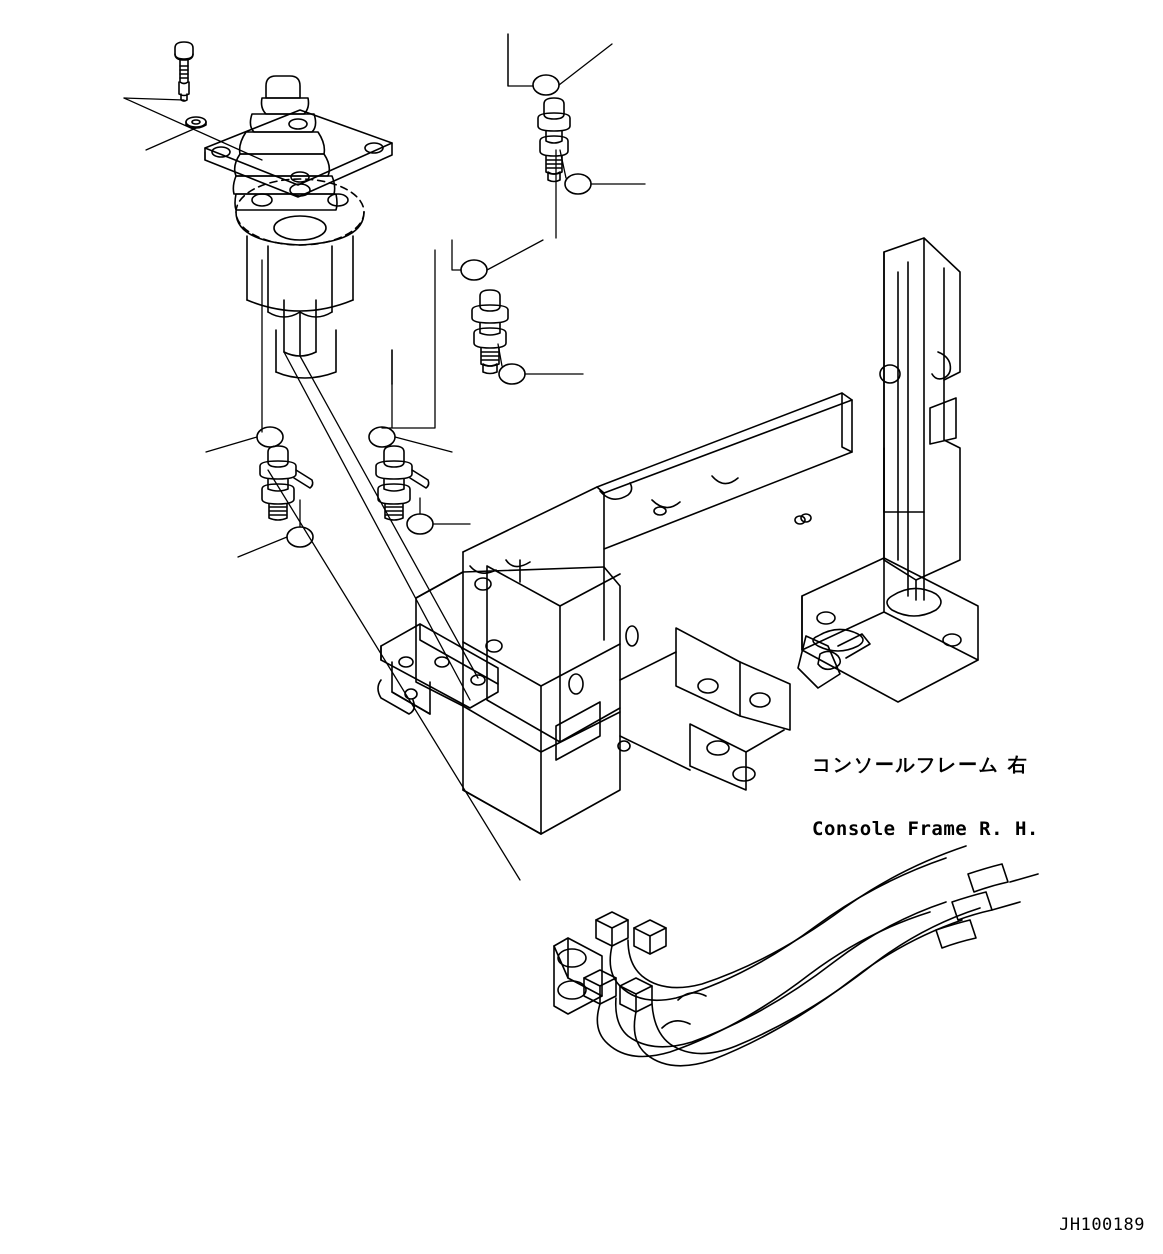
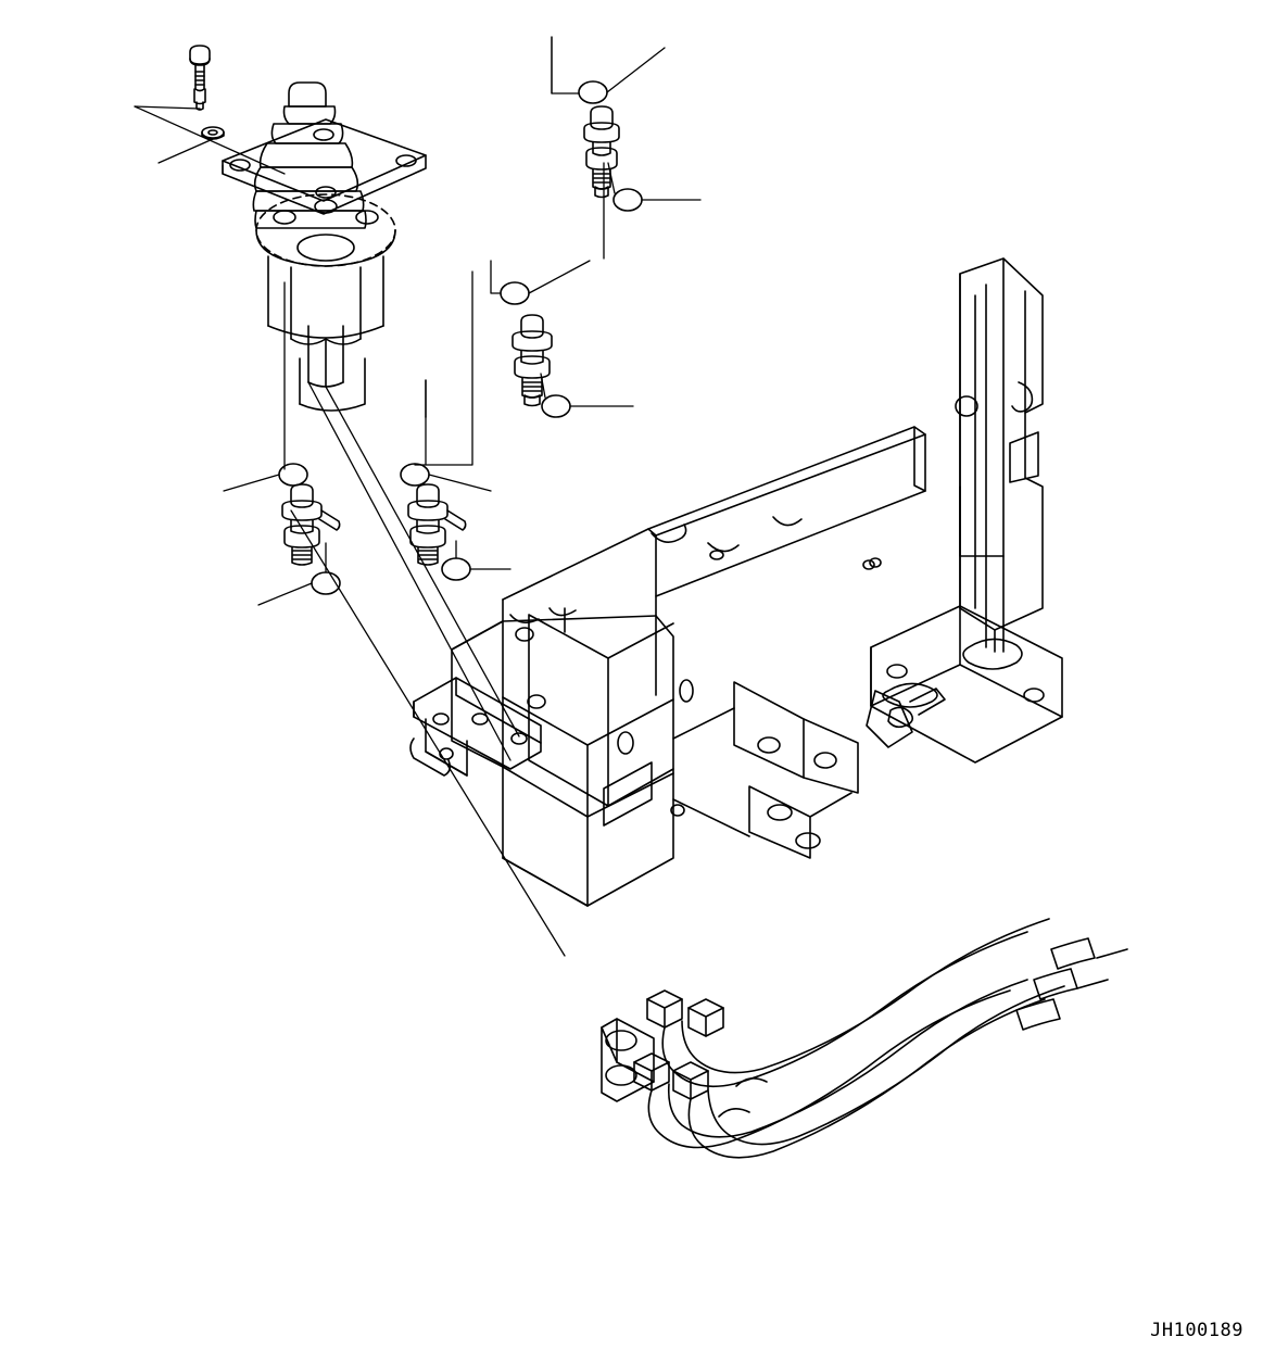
- コンソールフレーム 右
- Console Frame R. H.
  JH100189
